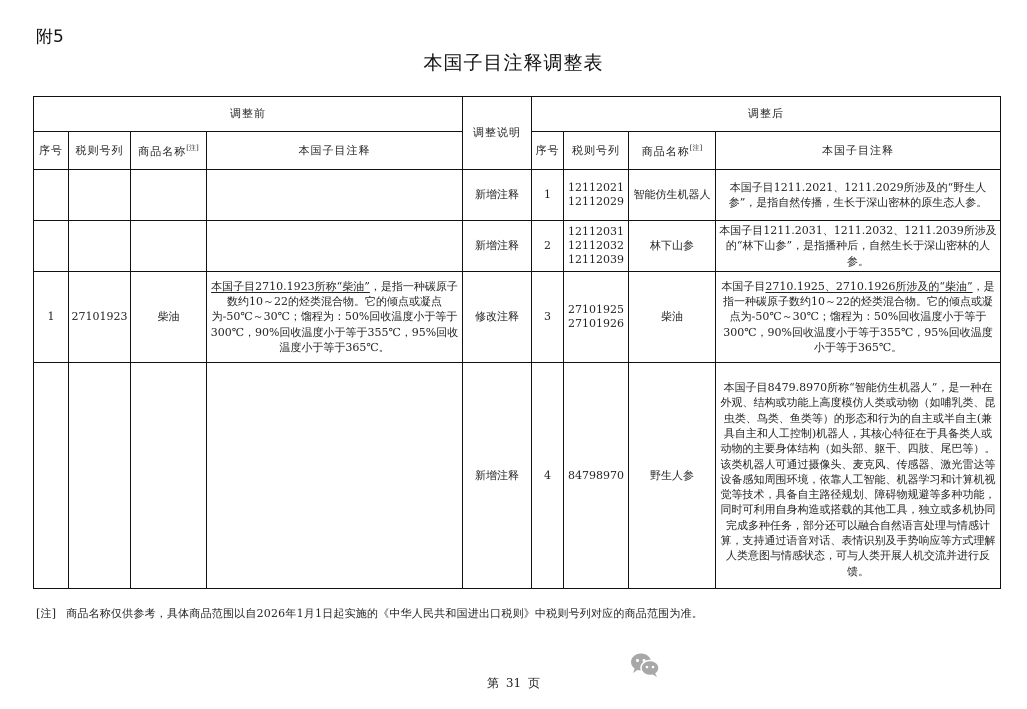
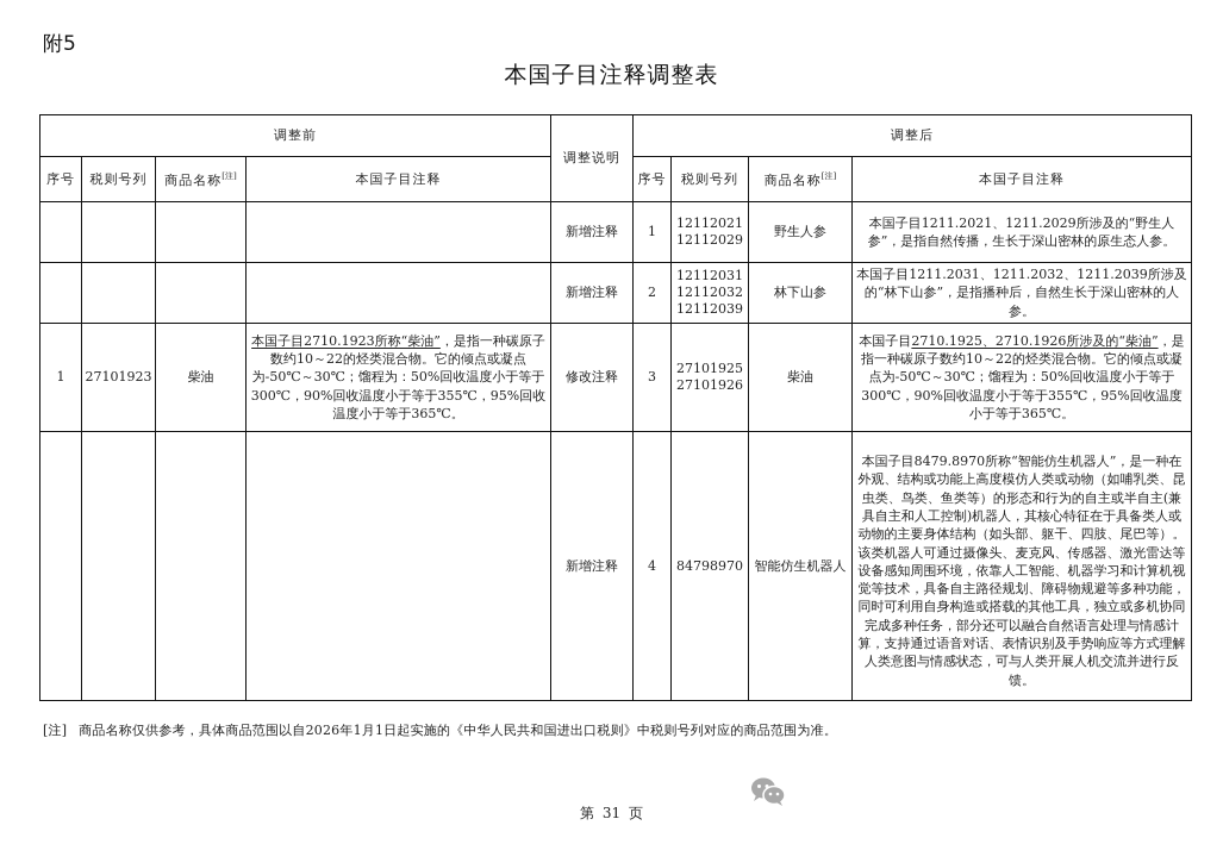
  附5
  本国子目注释调整表
  调整前	调整说明	调整后
  序号	税则号列	商品名称[注]	本国子目注释	序号	税则号列	商品名称[注]	本国子目注释
- 				新增注释	1	12112021 12112029	智能仿生机器人	本国子目1211.2021、1211.2029所涉及的“野生人参”，是指自然传播，生长于深山密林的原生态人参。
+ 				新增注释	1	12112021 12112029	野生人参	本国子目1211.2021、1211.2029所涉及的“野生人参”，是指自然传播，生长于深山密林的原生态人参。
  				新增注释	2	12112031 12112032 12112039	林下山参	本国子目1211.2031、1211.2032、1211.2039所涉及的“林下山参”，是指播种后，自然生长于深山密林的人参。
  1	27101923	柴油	本国子目2710.1923所称“柴油”，是指一种碳原子数约10～22的烃类混合物。它的倾点或凝点为-50℃～30℃；馏程为：50%回收温度小于等于300℃，90%回收温度小于等于355℃，95%回收温度小于等于365℃。	修改注释	3	27101925 27101926	柴油	本国子目2710.1925、2710.1926所涉及的“柴油”，是指一种碳原子数约10～22的烃类混合物。它的倾点或凝点为-50℃～30℃；馏程为：50%回收温度小于等于300℃，90%回收温度小于等于355℃，95%回收温度小于等于365℃。
- 				新增注释	4	84798970	野生人参	本国子目8479.8970所称“智能仿生机器人”，是一种在外观、结构或功能上高度模仿人类或动物（如哺乳类、昆虫类、鸟类、鱼类等）的形态和行为的自主或半自主(兼具自主和人工控制)机器人，其核心特征在于具备类人或动物的主要身体结构（如头部、躯干、四肢、尾巴等）。该类机器人可通过摄像头、麦克风、传感器、激光雷达等设备感知周围环境，依靠人工智能、机器学习和计算机视觉等技术，具备自主路径规划、障碍物规避等多种功能，同时可利用自身构造或搭载的其他工具，独立或多机协同完成多种任务，部分还可以融合自然语言处理与情感计算，支持通过语音对话、表情识别及手势响应等方式理解人类意图与情感状态，可与人类开展人机交流并进行反馈。
+ 				新增注释	4	84798970	智能仿生机器人	本国子目8479.8970所称“智能仿生机器人”，是一种在外观、结构或功能上高度模仿人类或动物（如哺乳类、昆虫类、鸟类、鱼类等）的形态和行为的自主或半自主(兼具自主和人工控制)机器人，其核心特征在于具备类人或动物的主要身体结构（如头部、躯干、四肢、尾巴等）。该类机器人可通过摄像头、麦克风、传感器、激光雷达等设备感知周围环境，依靠人工智能、机器学习和计算机视觉等技术，具备自主路径规划、障碍物规避等多种功能，同时可利用自身构造或搭载的其他工具，独立或多机协同完成多种任务，部分还可以融合自然语言处理与情感计算，支持通过语音对话、表情识别及手势响应等方式理解人类意图与情感状态，可与人类开展人机交流并进行反馈。
  [注] 商品名称仅供参考，具体商品范围以自2026年1月1日起实施的《中华人民共和国进出口税则》中税则号列对应的商品范围为准。
  第 31 页
